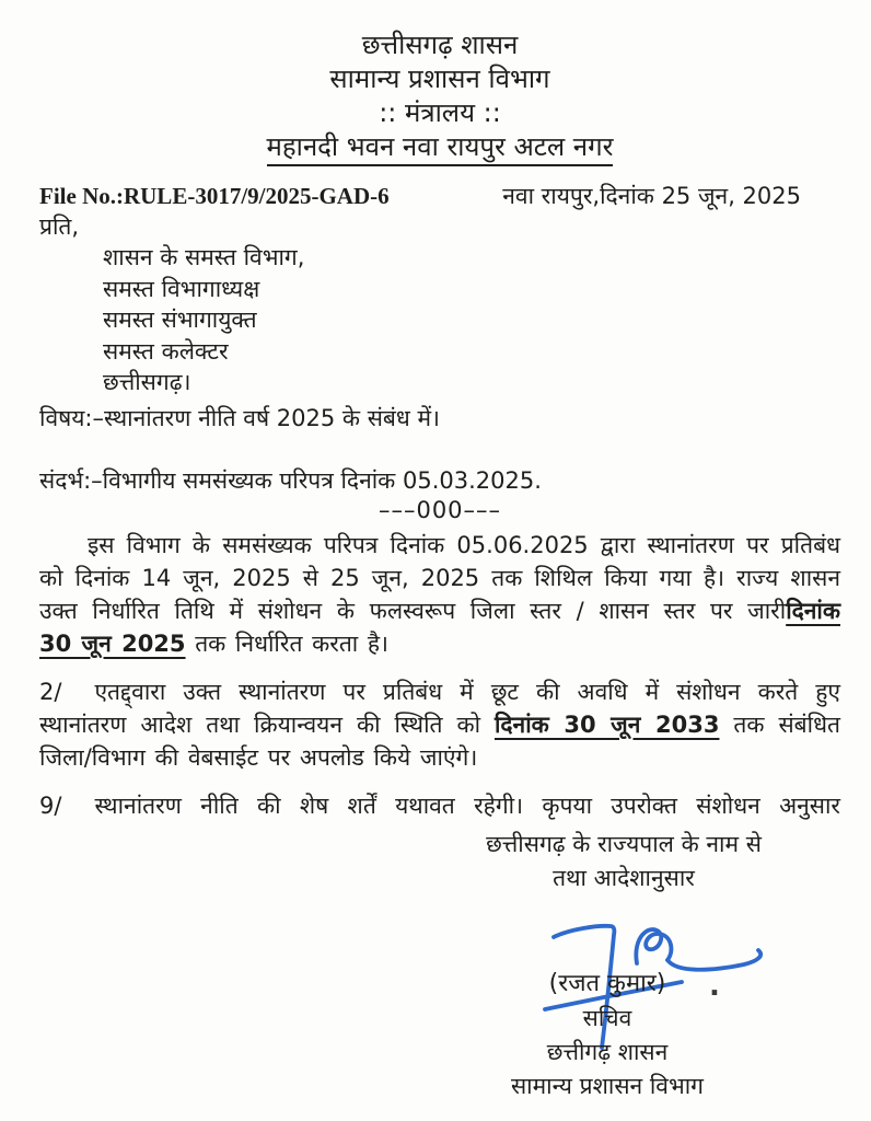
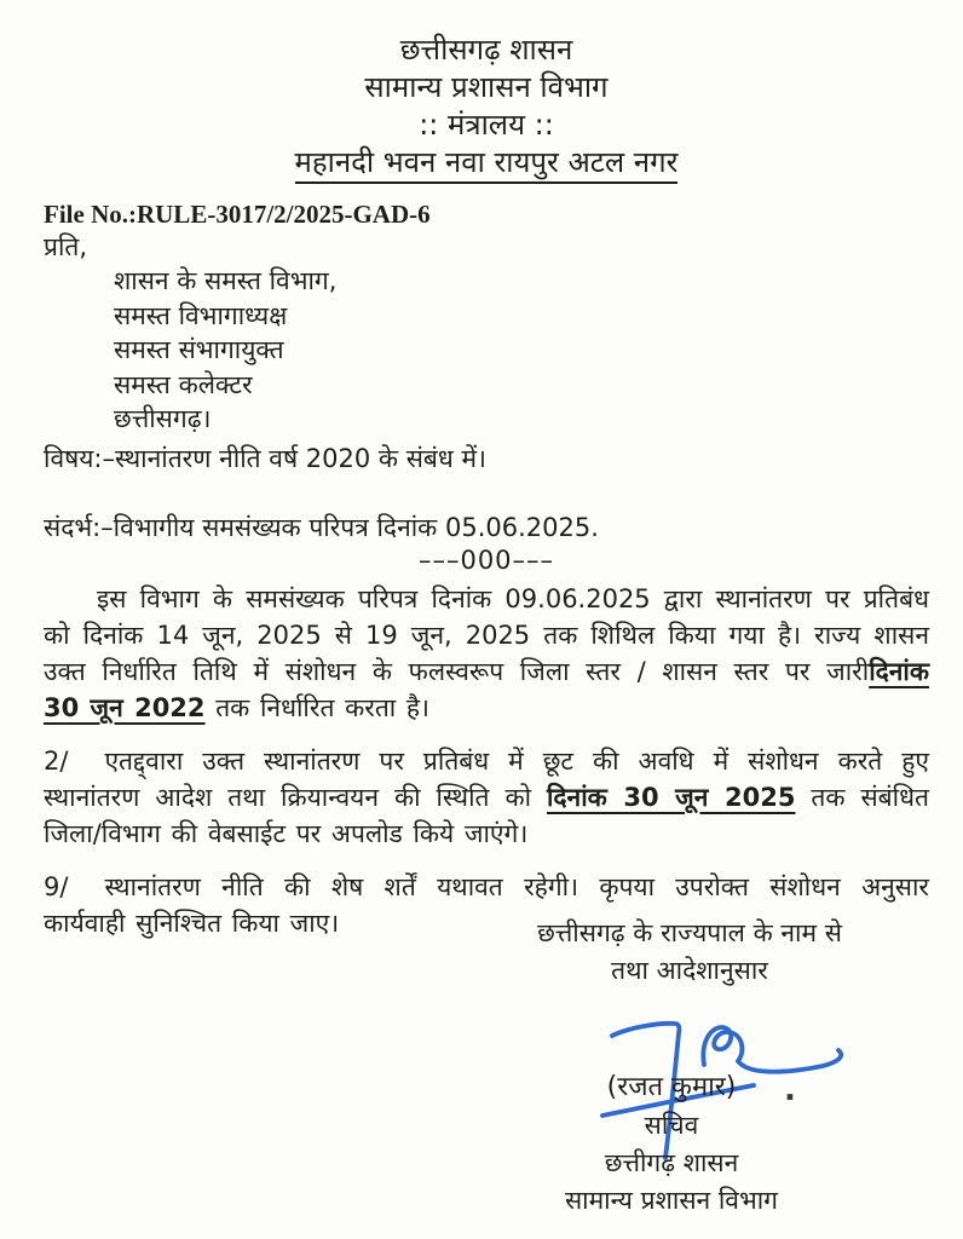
  छत्तीसगढ़ शासन
  सामान्य प्रशासन विभाग
  :: मंत्रालय ::
  महानदी भवन नवा रायपुर अटल नगर
- File No.:RULE-3017/9/2025-GAD-6
+ File No.:RULE-3017/2/2025-GAD-6
- नवा रायपुर,दिनांक 25 जून, 2025
  प्रति,
  शासन के समस्त विभाग,
  समस्त विभागाध्यक्ष
  समस्त संभागायुक्त
  समस्त कलेक्टर
  छत्तीसगढ़।
- विषय:–स्थानांतरण नीति वर्ष 2025 के संबंध में।
+ विषय:–स्थानांतरण नीति वर्ष 2020 के संबंध में।
- संदर्भ:–विभागीय समसंख्यक परिपत्र दिनांक 05.03.2025.
+ संदर्भ:–विभागीय समसंख्यक परिपत्र दिनांक 05.06.2025.
  –––000–––
- इस विभाग के समसंख्यक परिपत्र दिनांक 05.06.2025 द्वारा स्थानांतरण पर प्रतिबंध
+ इस विभाग के समसंख्यक परिपत्र दिनांक 09.06.2025 द्वारा स्थानांतरण पर प्रतिबंध
- को दिनांक 14 जून, 2025 से 25 जून, 2025 तक शिथिल किया गया है। राज्य शासन
+ को दिनांक 14 जून, 2025 से 19 जून, 2025 तक शिथिल किया गया है। राज्य शासन
  उक्त निर्धारित तिथि में संशोधन के फलस्वरूप जिला स्तर / शासन स्तर पर जारीदिनांक
- 30 जून 2025 तक निर्धारित करता है।
+ 30 जून 2022 तक निर्धारित करता है।
  2/ एतद्द्वारा उक्त स्थानांतरण पर प्रतिबंध में छूट की अवधि में संशोधन करते हुए
- स्थानांतरण आदेश तथा क्रियान्वयन की स्थिति को दिनांक 30 जून 2033 तक संबंधित
+ स्थानांतरण आदेश तथा क्रियान्वयन की स्थिति को दिनांक 30 जून 2025 तक संबंधित
  जिला/विभाग की वेबसाईट पर अपलोड किये जाएंगे।
  9/ स्थानांतरण नीति की शेष शर्तें यथावत रहेगी। कृपया उपरोक्त संशोधन अनुसार
+ कार्यवाही सुनिश्चित किया जाए।
  छत्तीसगढ़ के राज्यपाल के नाम से
  तथा आदेशानुसार
  .
  (रजत कुमार)
  सचिव
  छत्तीगढ़ शासन
  सामान्य प्रशासन विभाग
